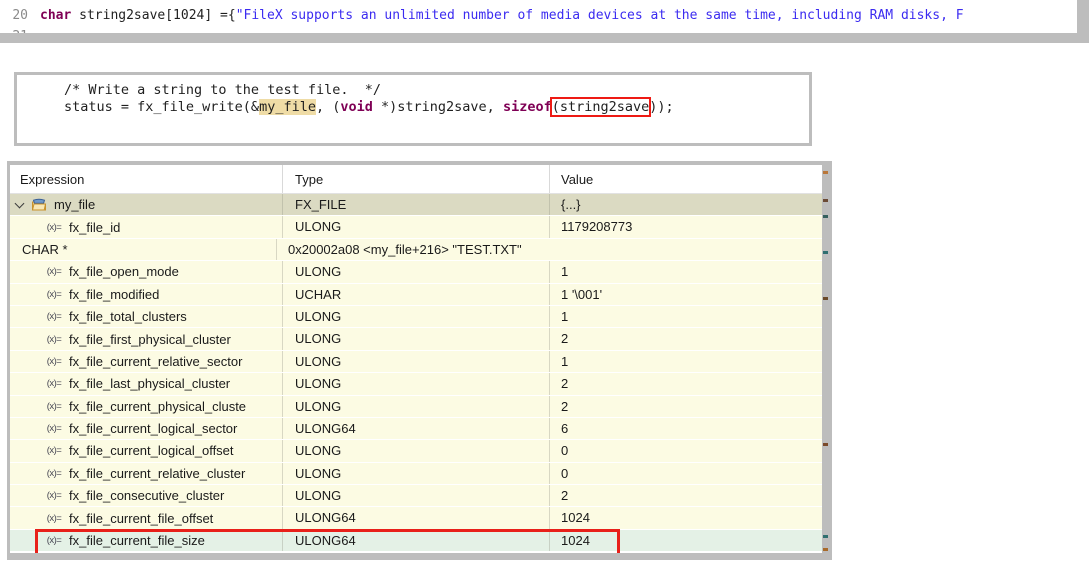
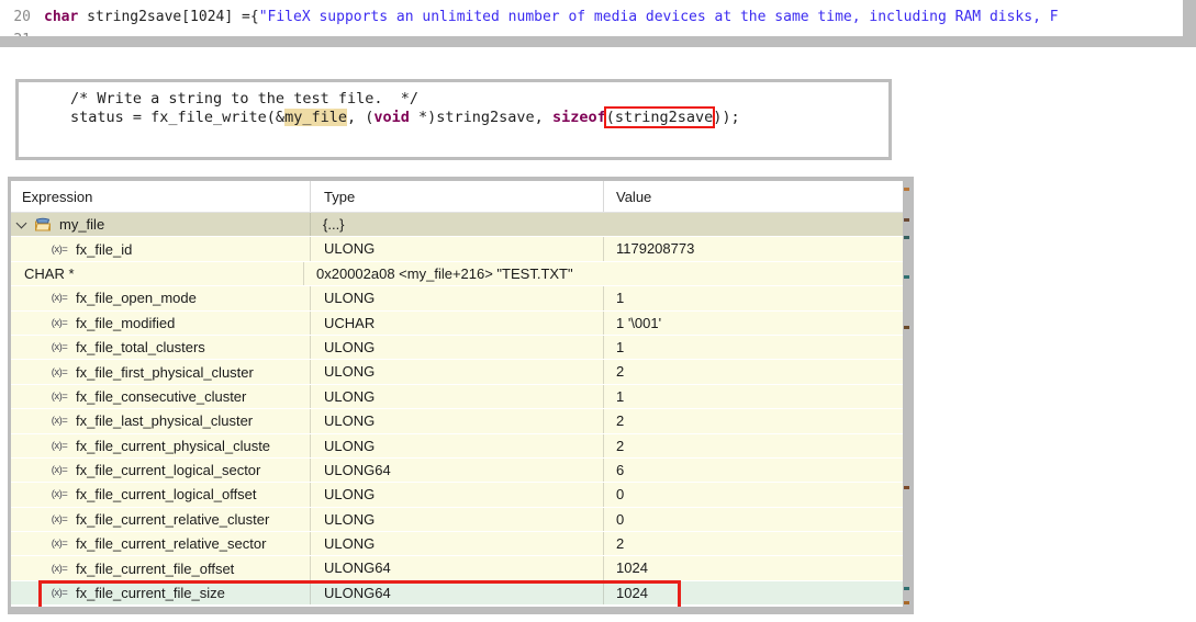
  20
  char
  string2save[1024] ={
  "FileX supports an unlimited number of media devices at the same time, including RAM disks, F
  /* Write a string to the test file. */
  status = fx_file_write(&my_file, (void *)string2save, sizeof(string2save));
  Expression
  Type
  Value
  my_file
- FX_FILE
  {...}
  (x)=
  fx_file_id
  ULONG
  1179208773
  CHAR *
  0x20002a08 <my_file+216> "TEST.TXT"
  (x)=
  fx_file_open_mode
  ULONG
  1
  (x)=
  fx_file_modified
  UCHAR
  1 '\001'
  (x)=
  fx_file_total_clusters
  ULONG
  1
  (x)=
  fx_file_first_physical_cluster
  ULONG
  2
  (x)=
- fx_file_current_relative_sector
+ fx_file_consecutive_cluster
  ULONG
  1
  (x)=
  fx_file_last_physical_cluster
  ULONG
  2
  (x)=
  fx_file_current_physical_cluste
  ULONG
  2
  (x)=
  fx_file_current_logical_sector
  ULONG64
  6
  (x)=
  fx_file_current_logical_offset
  ULONG
  0
  (x)=
  fx_file_current_relative_cluster
  ULONG
  0
  (x)=
- fx_file_consecutive_cluster
+ fx_file_current_relative_sector
  ULONG
  2
  (x)=
  fx_file_current_file_offset
  ULONG64
  1024
  (x)=
  fx_file_current_file_size
  ULONG64
  1024
